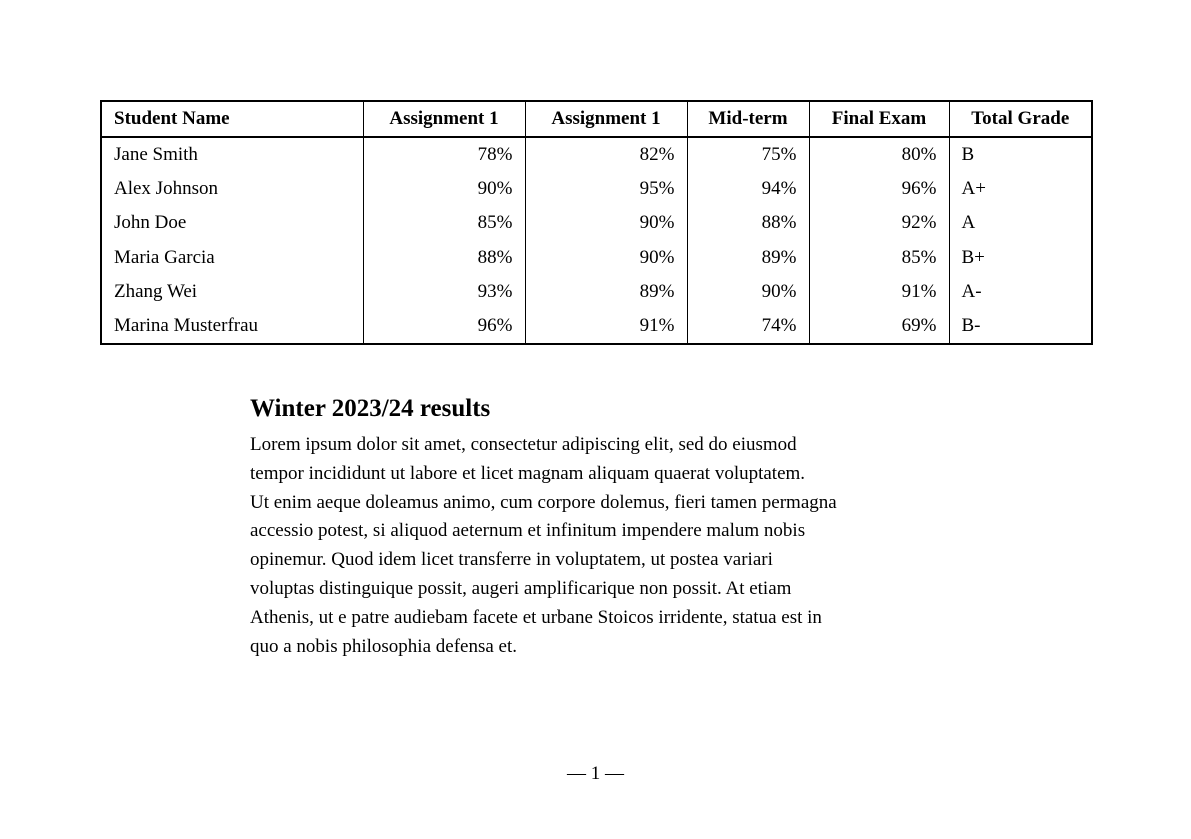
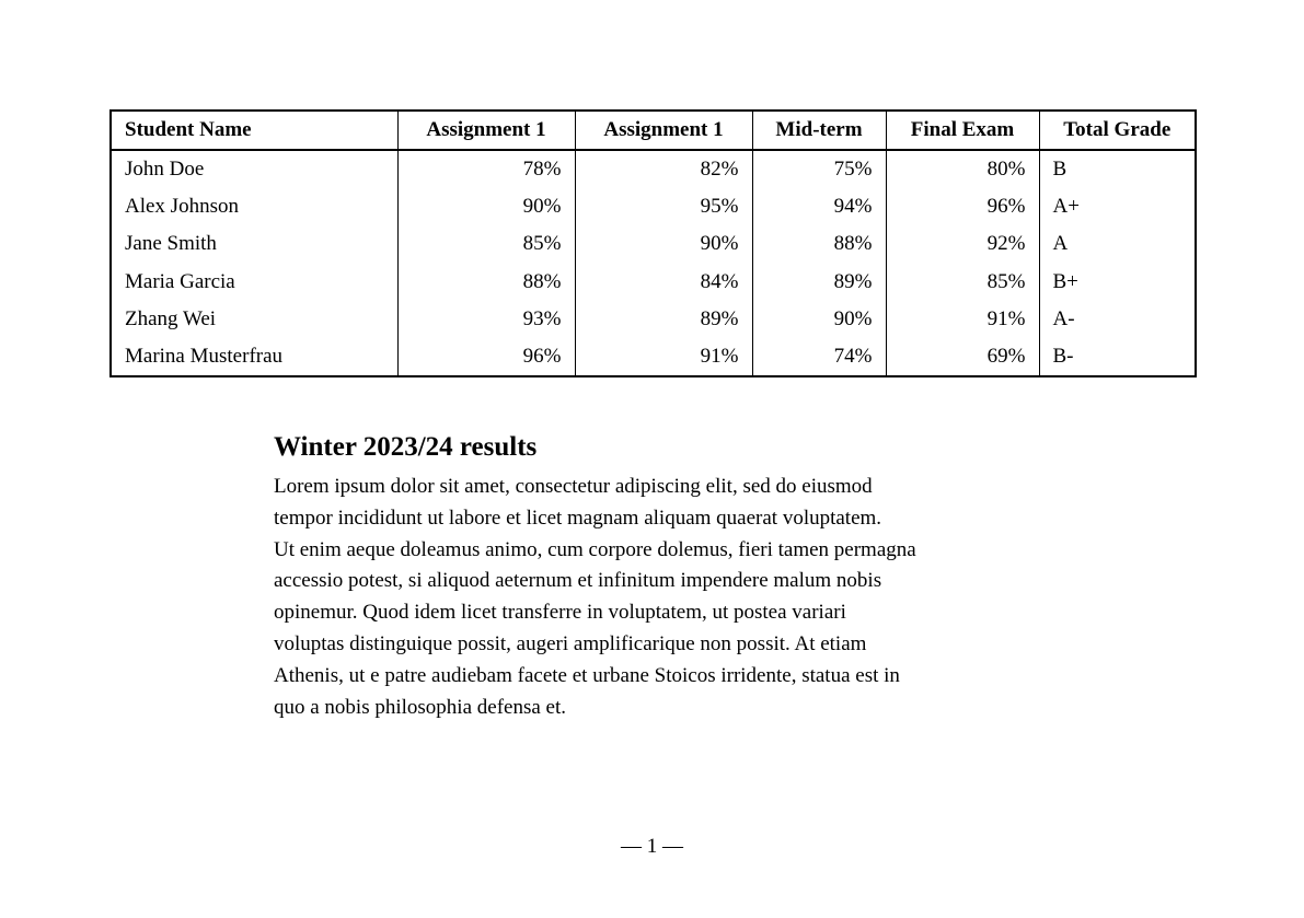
  Student Name	Assignment 1	Assignment 1	Mid-term	Final Exam	Total Grade
- Jane Smith	78%	82%	75%	80%	B
+ John Doe	78%	82%	75%	80%	B
  Alex Johnson	90%	95%	94%	96%	A+
- John Doe	85%	90%	88%	92%	A
+ Jane Smith	85%	90%	88%	92%	A
- Maria Garcia	88%	90%	89%	85%	B+
+ Maria Garcia	88%	84%	89%	85%	B+
  Zhang Wei	93%	89%	90%	91%	A-
  Marina Musterfrau	96%	91%	74%	69%	B-
  Winter 2023/24 results
  Lorem ipsum dolor sit amet, consectetur adipiscing elit, sed do eiusmod
  tempor incididunt ut labore et licet magnam aliquam quaerat voluptatem.
  Ut enim aeque doleamus animo, cum corpore dolemus, fieri tamen permagna
  accessio potest, si aliquod aeternum et infinitum impendere malum nobis
  opinemur. Quod idem licet transferre in voluptatem, ut postea variari
  voluptas distinguique possit, augeri amplificarique non possit. At etiam
  Athenis, ut e patre audiebam facete et urbane Stoicos irridente, statua est in
  quo a nobis philosophia defensa et.
  — 1 —
